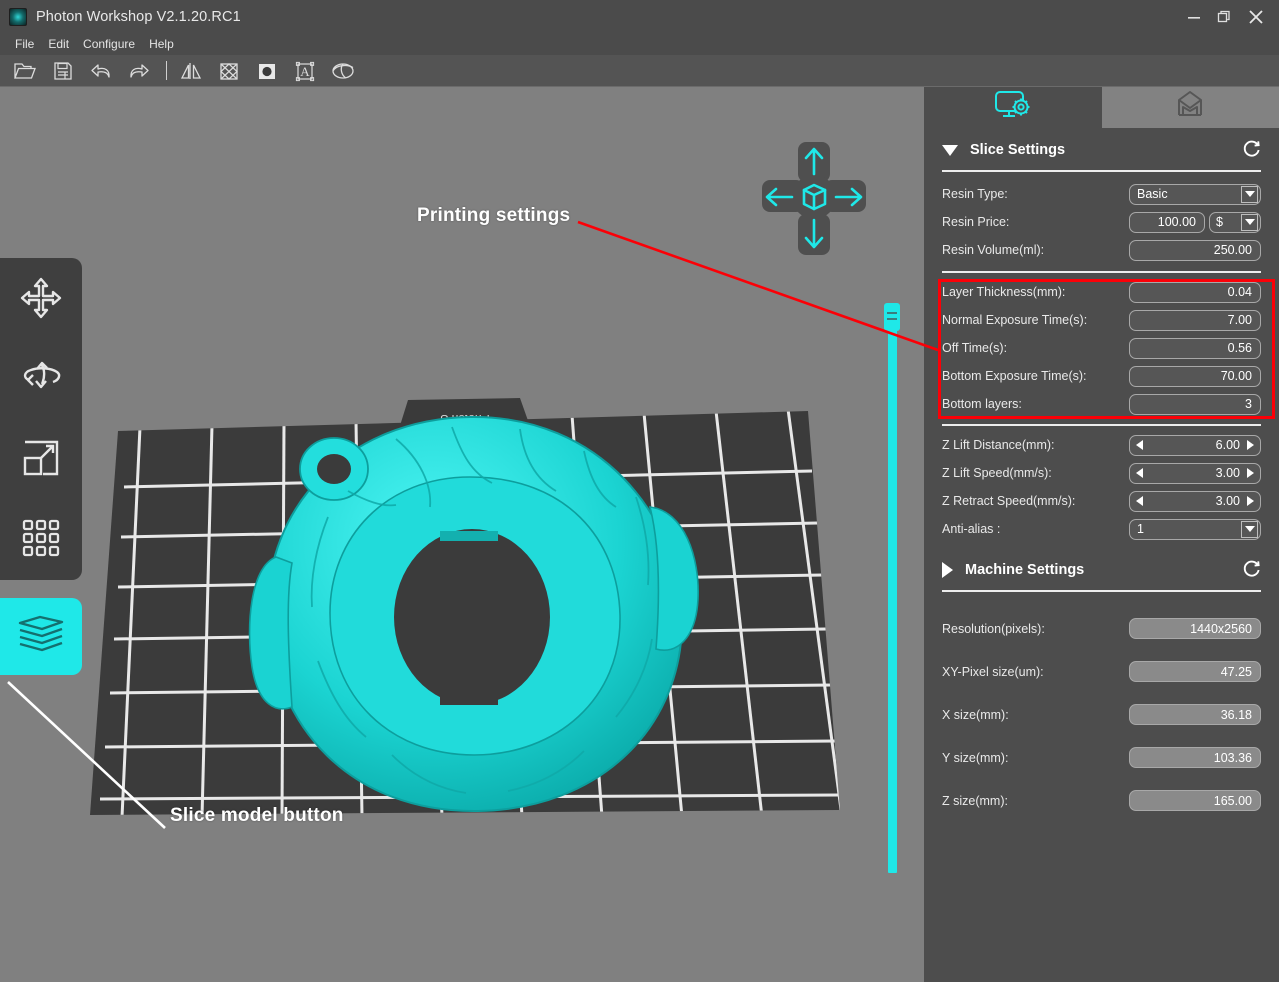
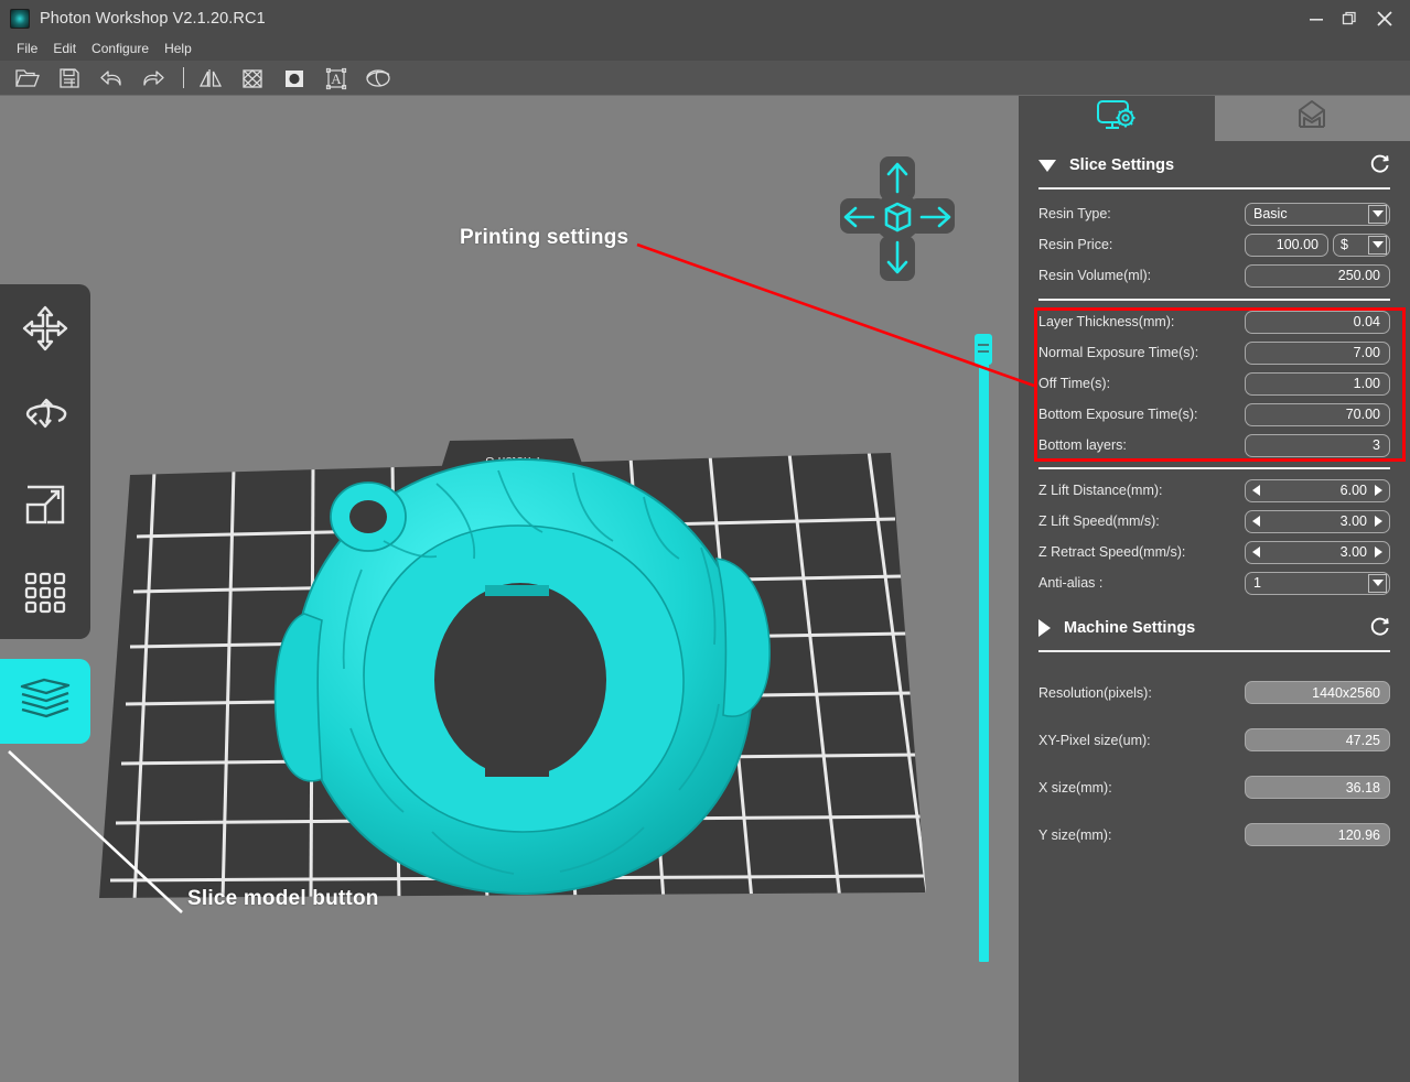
  Photon Workshop V2.1.20.RC1
  File
  Edit
  Configure
  Help
  A
  Slice Settings
  Resin Type:
  Basic
  Resin Price:
  100.00
  $
  Resin Volume(ml):
  250.00
  Layer Thickness(mm):
  0.04
  Normal Exposure Time(s):
  7.00
  Off Time(s):
- 0.56
+ 1.00
  Bottom Exposure Time(s):
  70.00
  Bottom layers:
  3
  Z Lift Distance(mm):
  6.00
  Z Lift Speed(mm/s):
  3.00
  Z Retract Speed(mm/s):
  3.00
  Anti-alias :
  1
  Machine Settings
  Resolution(pixels):
  1440x2560
  XY-Pixel size(um):
  47.25
  X size(mm):
  36.18
  Y size(mm):
- 103.36
+ 120.96
- Z size(mm):
- 165.00
  Printing settings
  Slice model button
